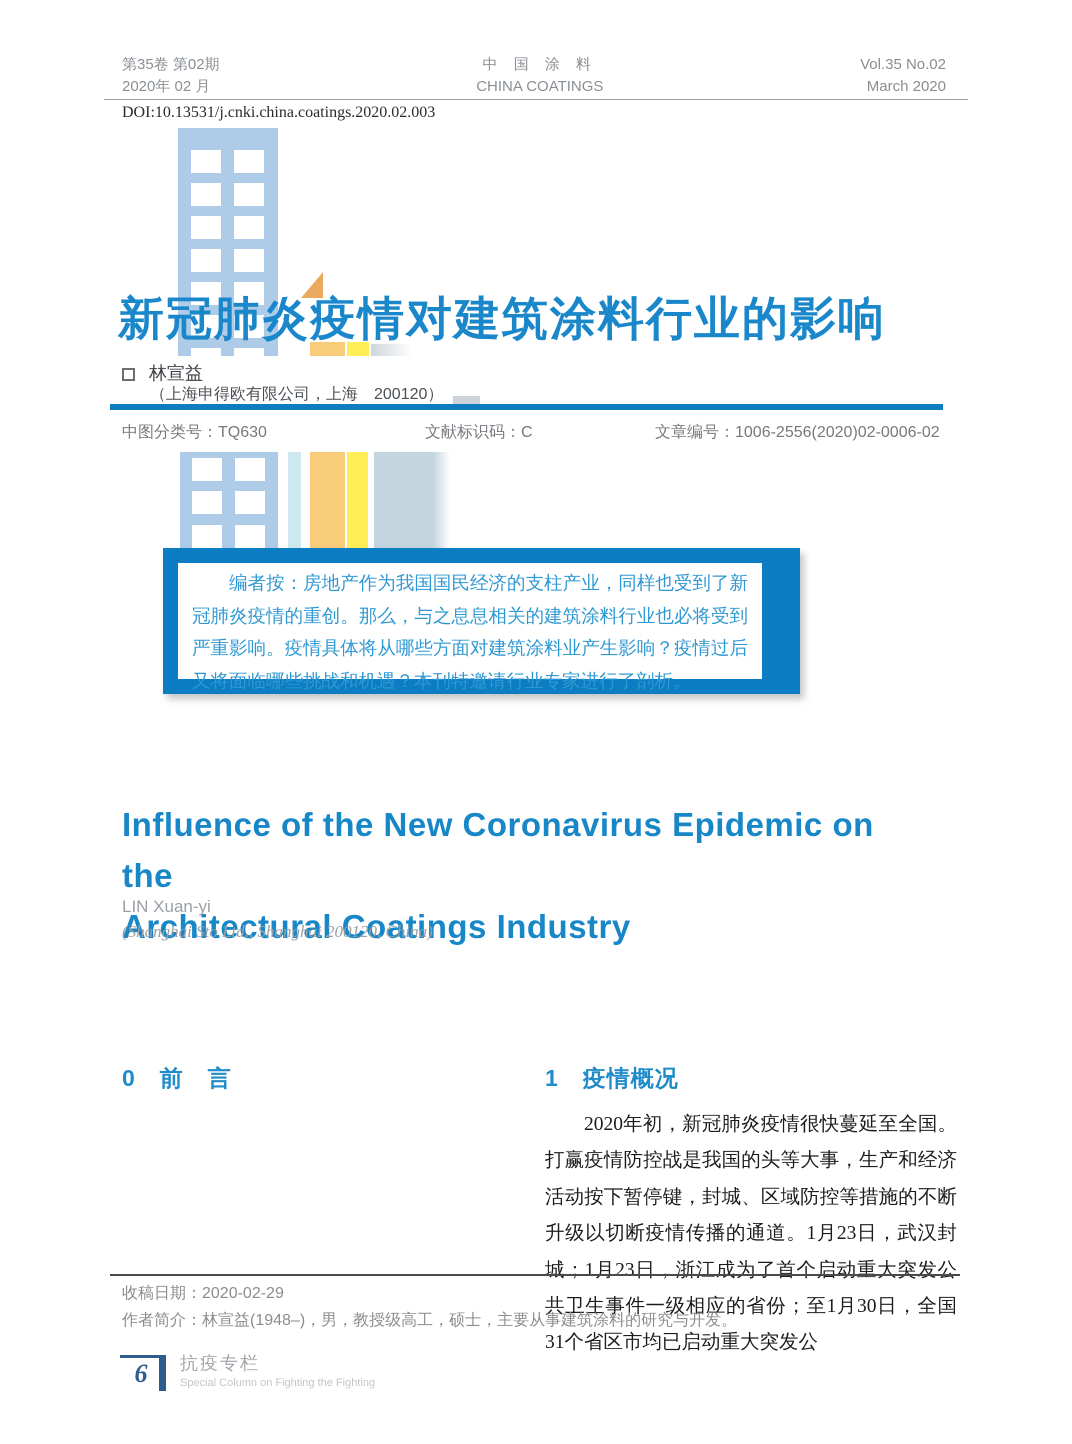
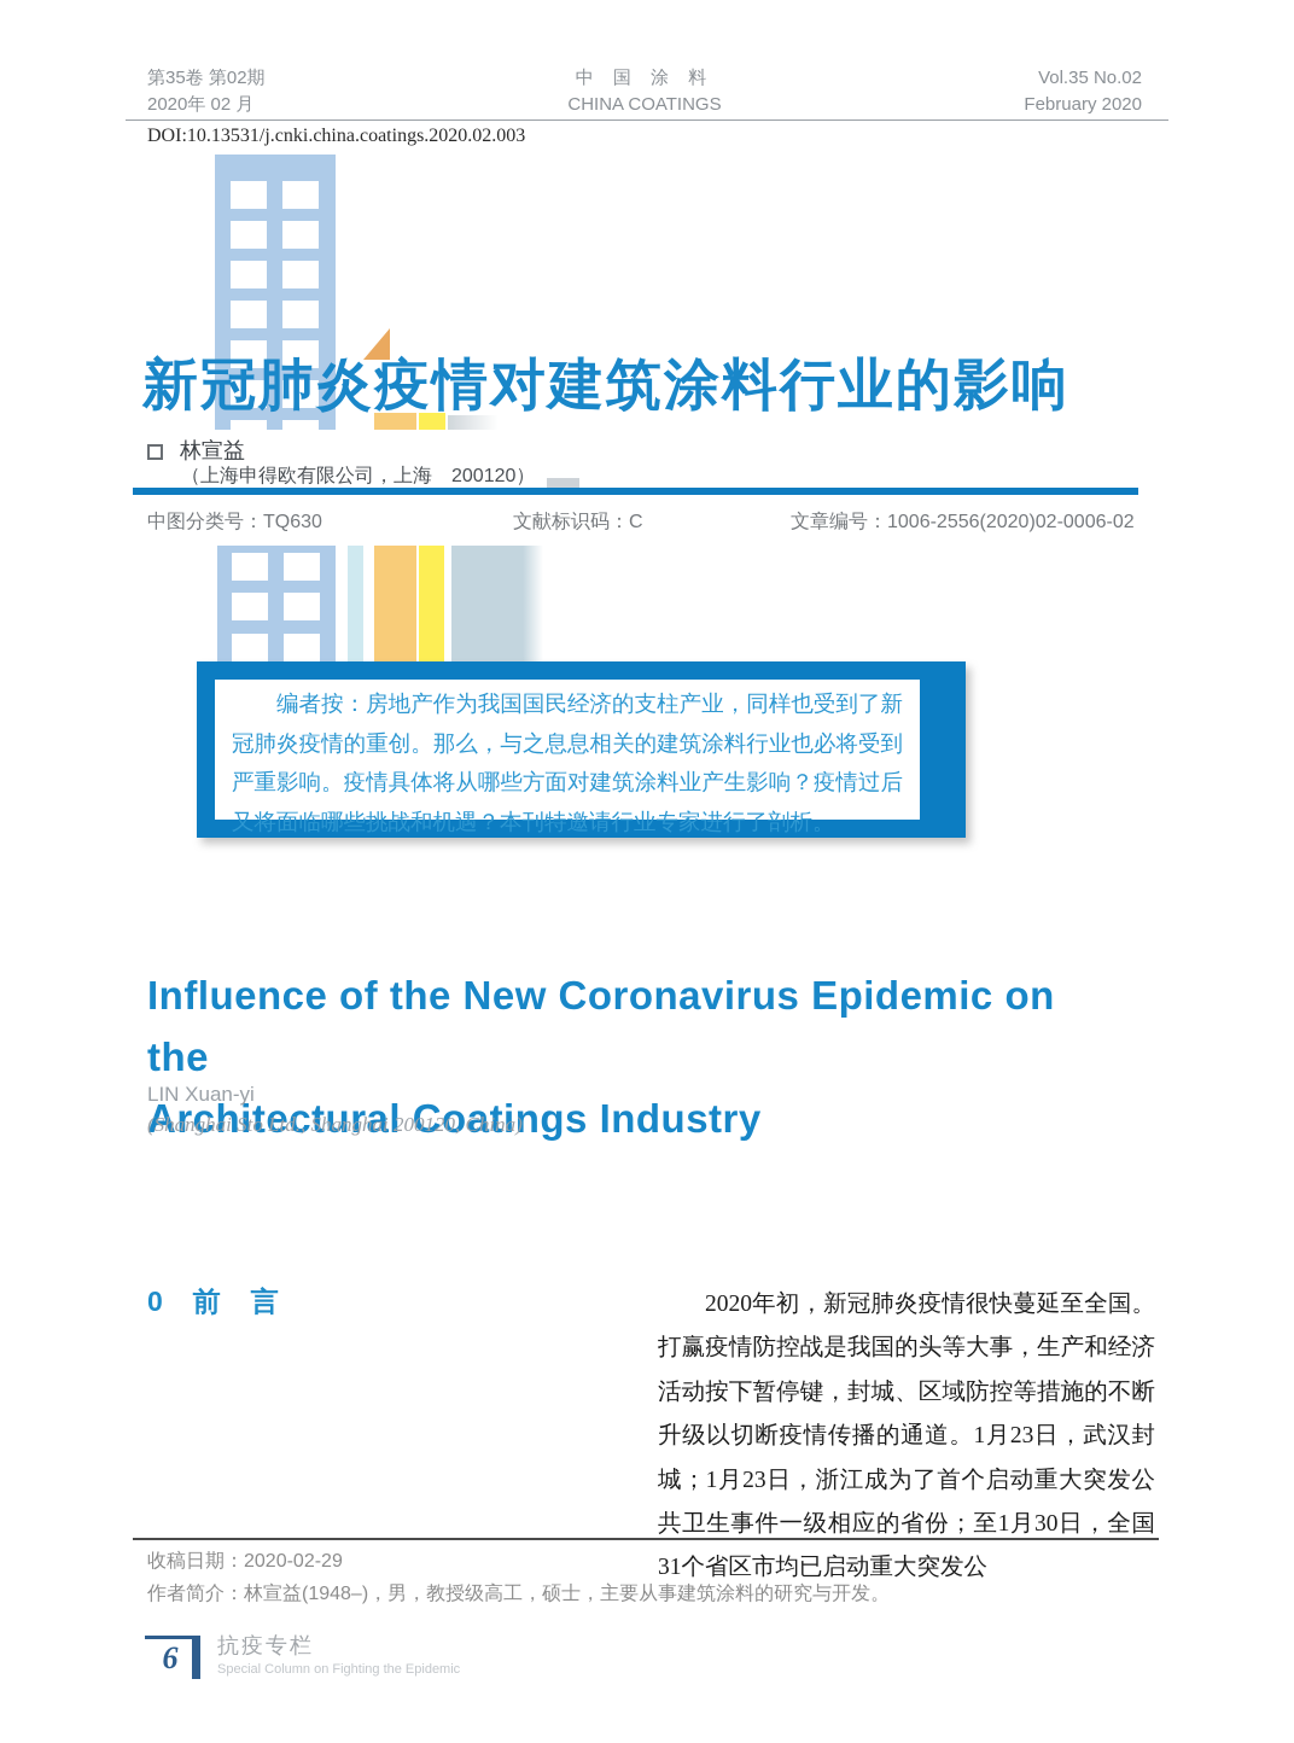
  第35卷 第02期
  2020年 02 月
  中 国 涂 料
  CHINA COATINGS
  Vol.35 No.02
- March 2020
+ February 2020
  DOI:10.13531/j.cnki.china.coatings.2020.02.003
  新冠肺炎疫情对建筑涂料行业的影响
  林宣益
  （上海申得欧有限公司，上海 200120）
  中图分类号：TQ630
  文献标识码：C
  文章编号：1006-2556(2020)02-0006-02
  编者按：房地产作为我国国民经济的支柱产业，同样也受到了新冠肺炎疫情的重创。那么，与之息息相关的建筑涂料行业也必将受到严重影响。疫情具体将从哪些方面对建筑涂料业产生影响？疫情过后又将面临哪些挑战和机遇？本刊特邀请行业专家进行了剖析。
  Influence of the New Coronavirus Epidemic on the
  Architectural Coatings Industry
  LIN Xuan-yi
  (Shanghai Sto Ltd., Shanghai 200120, China)
  0 前 言
- 1 疫情概况
  2020年初，新冠肺炎疫情很快蔓延至全国。打赢疫情防控战是我国的头等大事，生产和经济活动按下暂停键，封城、区域防控等措施的不断升级以切断疫情传播的通道。1月23日，武汉封城；1月23日，浙江成为了首个启动重大突发公共卫生事件一级相应的省份；至1月30日，全国31个省区市均已启动重大突发公
  收稿日期：2020-02-29
  作者简介：林宣益(1948–)，男，教授级高工，硕士，主要从事建筑涂料的研究与开发。
  6
  抗疫专栏
- Special Column on Fighting the Fighting
+ Special Column on Fighting the Epidemic
